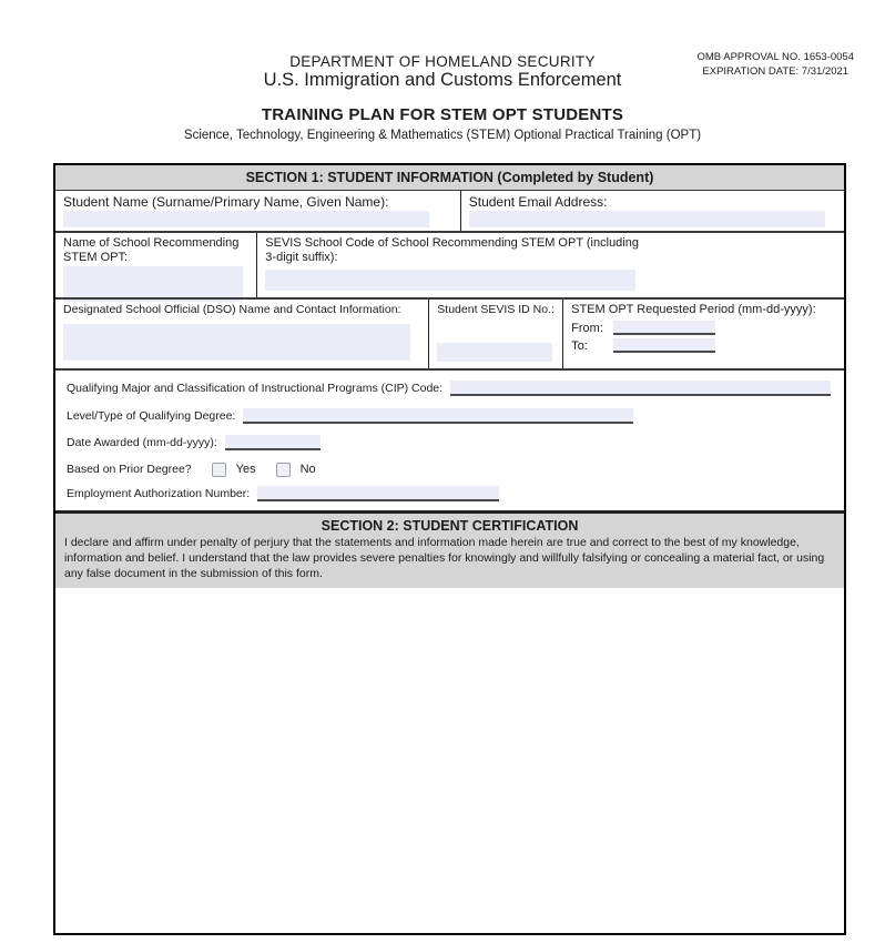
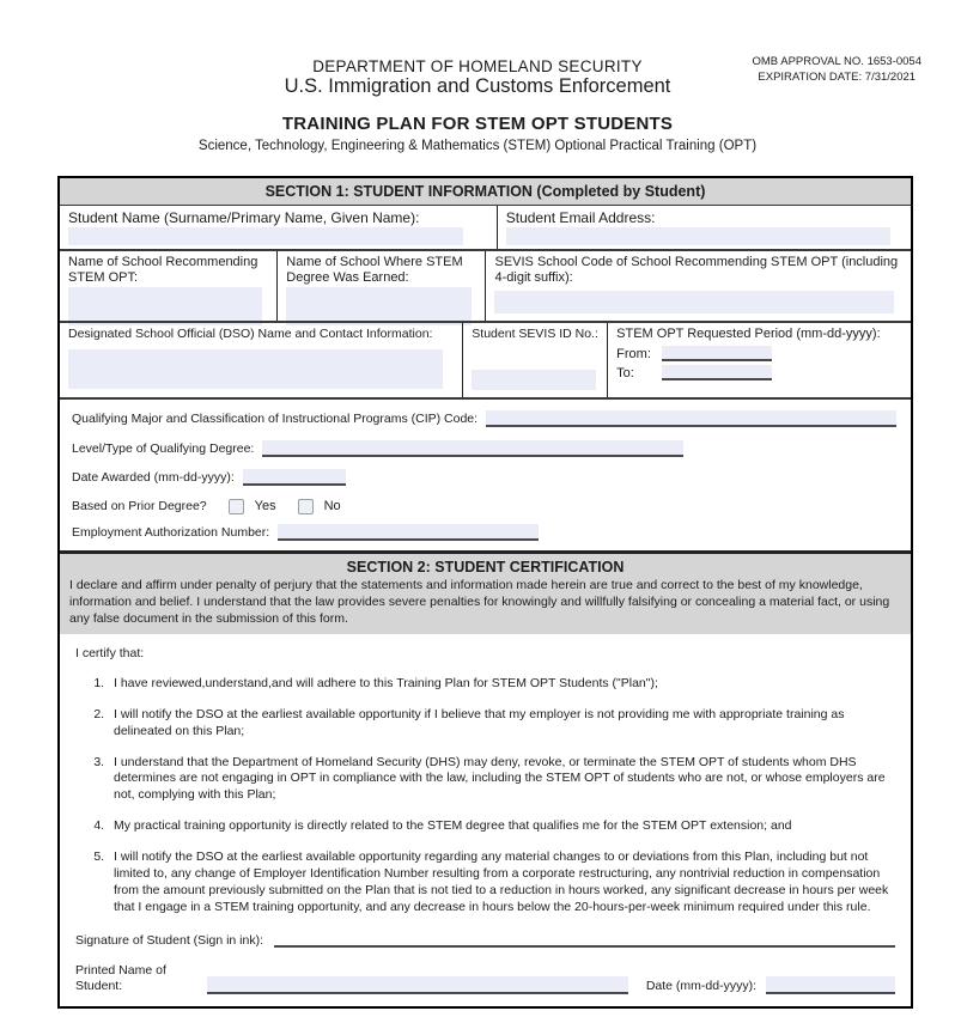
  DEPARTMENT OF HOMELAND SECURITY
  U.S. Immigration and Customs Enforcement
  OMB APPROVAL NO. 1653-0054
  EXPIRATION DATE: 7/31/2021
  TRAINING PLAN FOR STEM OPT STUDENTS
  Science, Technology, Engineering & Mathematics (STEM) Optional Practical Training (OPT)
  SECTION 1: STUDENT INFORMATION (Completed by Student)
  Student Name (Surname/Primary Name, Given Name):
  Student Email Address:
  Name of School Recommending STEM OPT:
+ Name of School Where STEM Degree Was Earned:
- SEVIS School Code of School Recommending STEM OPT (including 3-digit suffix):
+ SEVIS School Code of School Recommending STEM OPT (including 4-digit suffix):
  Designated School Official (DSO) Name and Contact Information:
  Student SEVIS ID No.:
  STEM OPT Requested Period (mm-dd-yyyy):
  From:
  To:
  Qualifying Major and Classification of Instructional Programs (CIP) Code:
  Level/Type of Qualifying Degree:
  Date Awarded (mm-dd-yyyy):
  Based on Prior Degree?
  Yes
  No
  Employment Authorization Number:
  SECTION 2: STUDENT CERTIFICATION
  I declare and affirm under penalty of perjury that the statements and information made herein are true and correct to the best of my knowledge, information and belief. I understand that the law provides severe penalties for knowingly and willfully falsifying or concealing a material fact, or using any false document in the submission of this form.
+ I certify that:
+ I have reviewed,understand,and will adhere to this Training Plan for STEM OPT Students ("Plan");
+ I will notify the DSO at the earliest available opportunity if I believe that my employer is not providing me with appropriate training as delineated on this Plan;
+ I understand that the Department of Homeland Security (DHS) may deny, revoke, or terminate the STEM OPT of students whom DHS determines are not engaging in OPT in compliance with the law, including the STEM OPT of students who are not, or whose employers are not, complying with this Plan;
+ My practical training opportunity is directly related to the STEM degree that qualifies me for the STEM OPT extension; and
+ I will notify the DSO at the earliest available opportunity regarding any material changes to or deviations from this Plan, including but not limited to, any change of Employer Identification Number resulting from a corporate restructuring, any nontrivial reduction in compensation from the amount previously submitted on the Plan that is not tied to a reduction in hours worked, any significant decrease in hours per week that I engage in a STEM training opportunity, and any decrease in hours below the 20-hours-per-week minimum required under this rule.
+ Signature of Student (Sign in ink):
+ Printed Name of Student:
+ Date (mm-dd-yyyy):
